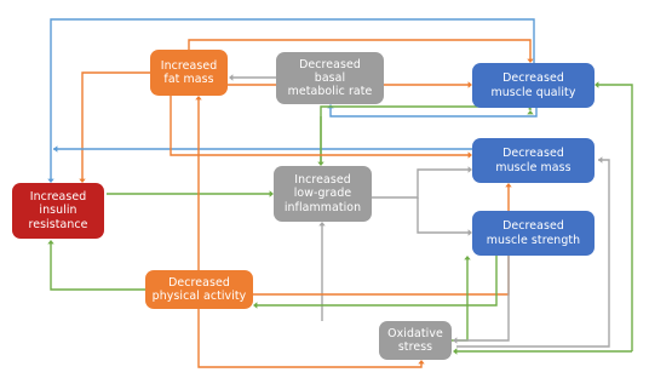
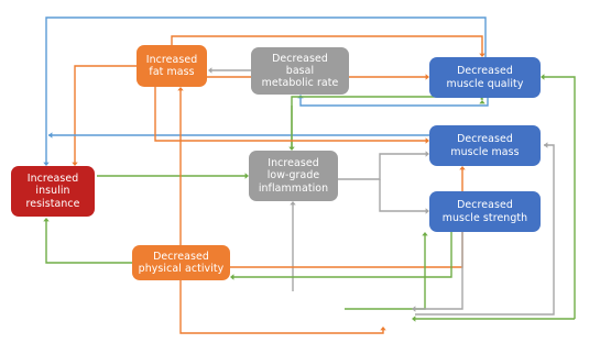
  Increased
  insulin
  resistance
  Increased
  fat mass
  Decreased
  basal
  metabolic rate
  Decreased
  muscle quality
  Decreased
  muscle mass
  Decreased
  muscle strength
  Increased
  low-grade
  inflammation
  Decreased
  physical activity
- Oxidative
- stress
